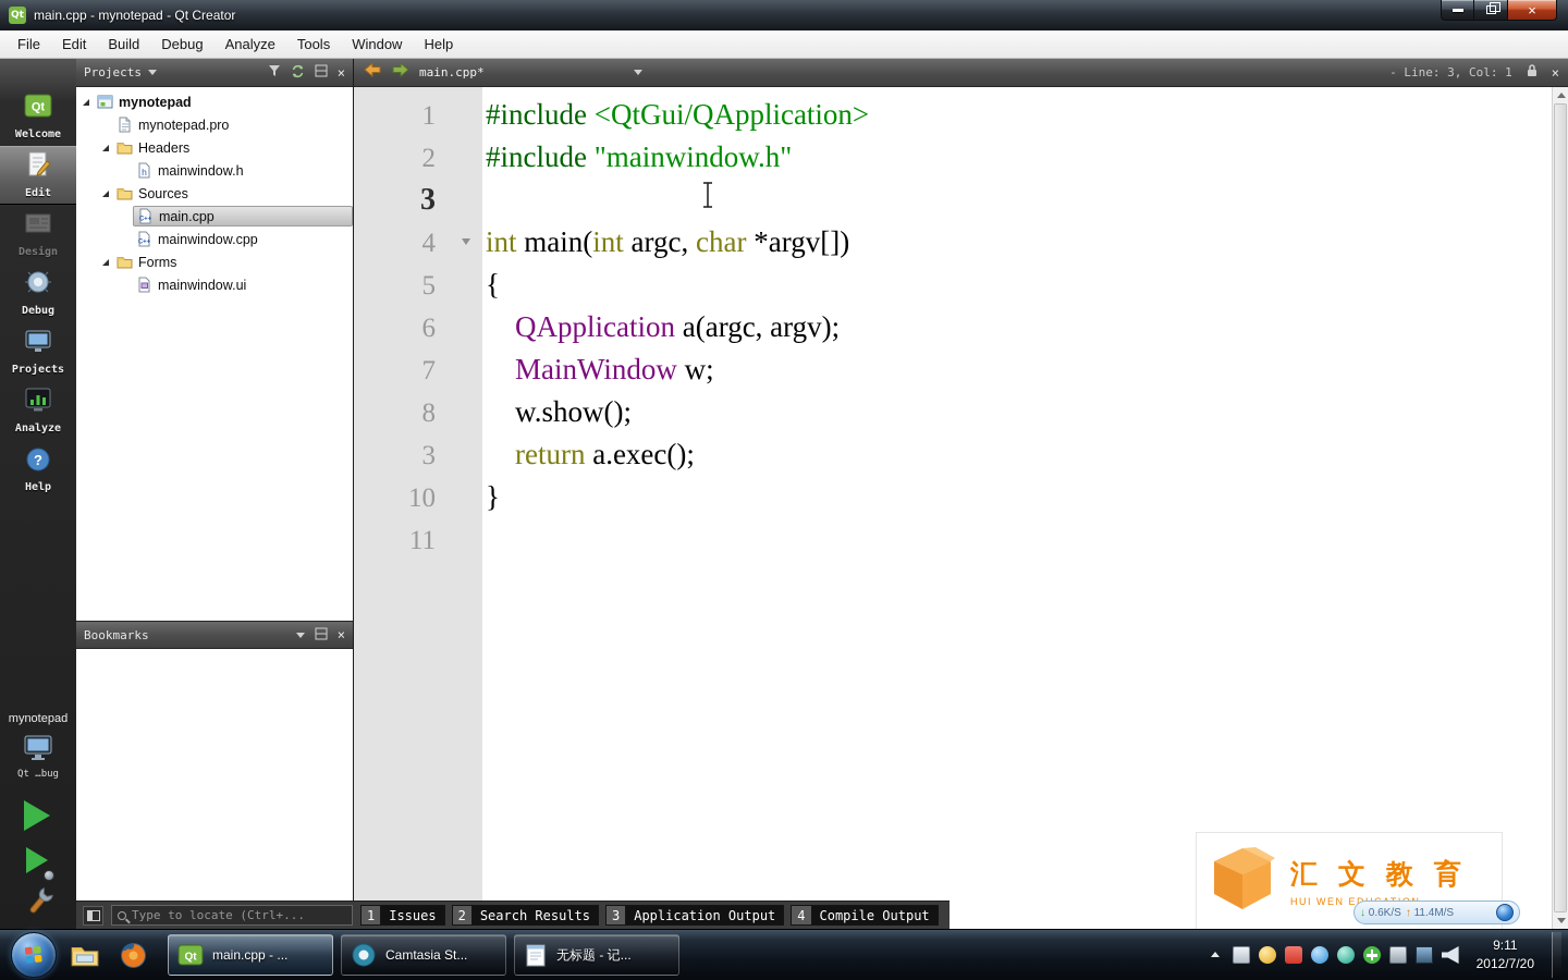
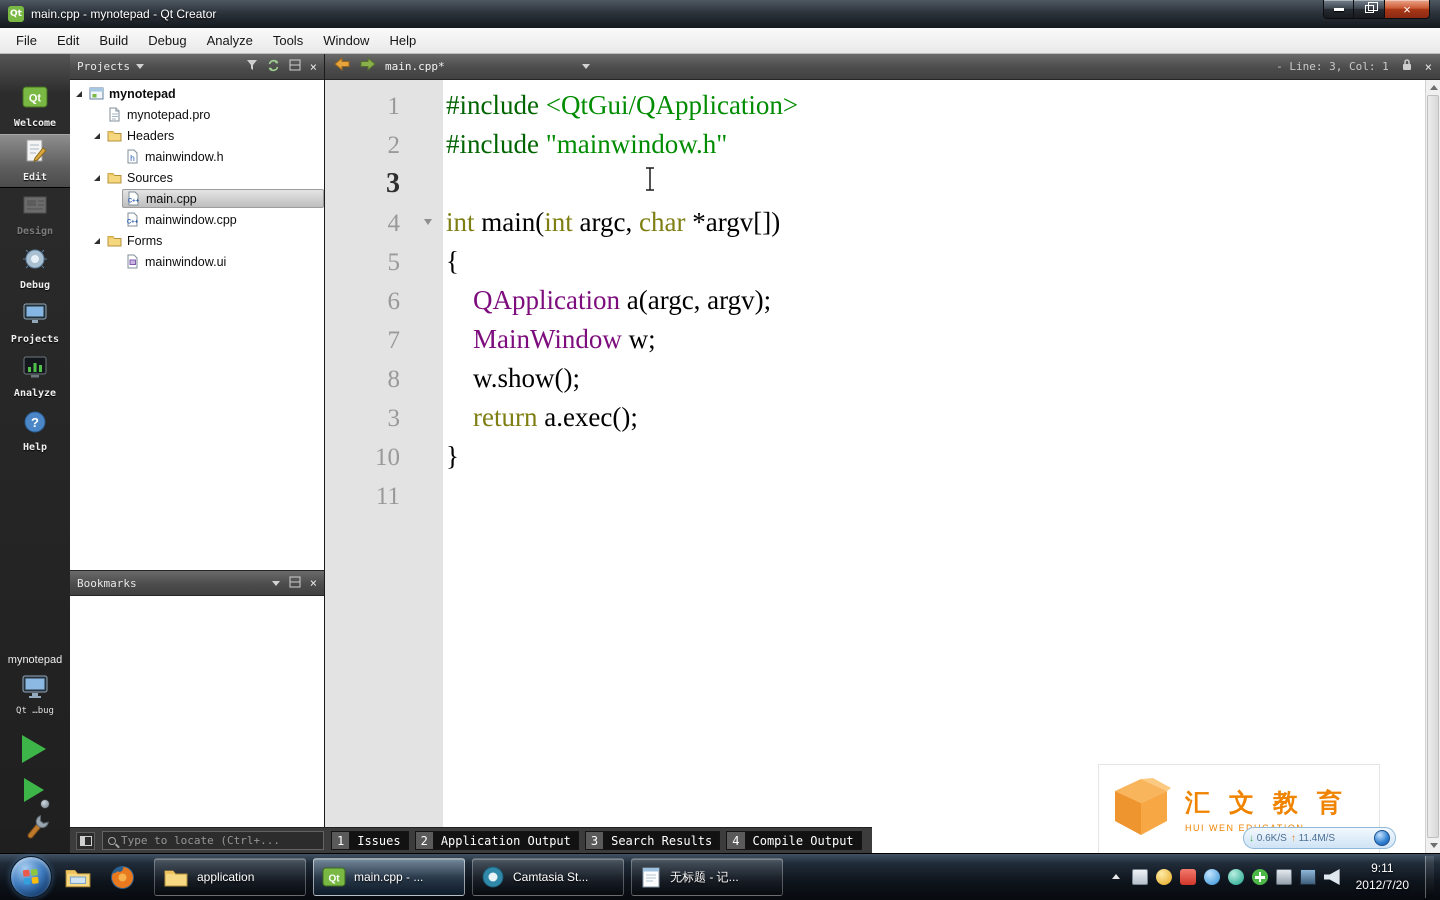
  Qt
  main.cpp - mynotepad - Qt Creator
  ×
  File
  Edit
  Build
  Debug
  Analyze
  Tools
  Window
  Help
  Qt
  Welcome
  Edit
  Design
  Debug
  Projects
  Analyze
  ?
  Help
  mynotepad
  Qt …bug
  Projects
  ×
  mynotepad
  mynotepad.pro
  Headers
  h
  mainwindow.h
  Sources
  main.cpp
  mainwindow.cpp
  Forms
  mainwindow.ui
  Bookmarks
  ×
  main.cpp*
  - Line: 3, Col: 1
  ×
  1 #include <QtGui/QApplication>
  2 #include "mainwindow.h"
  3
  4 int main(int argc, char *argv[])
  5 {
  6 QApplication a(argc, argv);
  7 MainWindow w;
  8 w.show();
  3 return a.exec();
  10 }
  11
  Type to locate (Ctrl+...
  1
  Issues
  2
- Search Results
+ Application Output
  3
- Application Output
+ Search Results
  4
  Compile Output
  汇 文 教 育
  0.6K/S
  11.4M/S
+ application
  Qt
  main.cpp - ...
  Camtasia St...
  无标题 - 记...
  9:11
  2012/7/20
